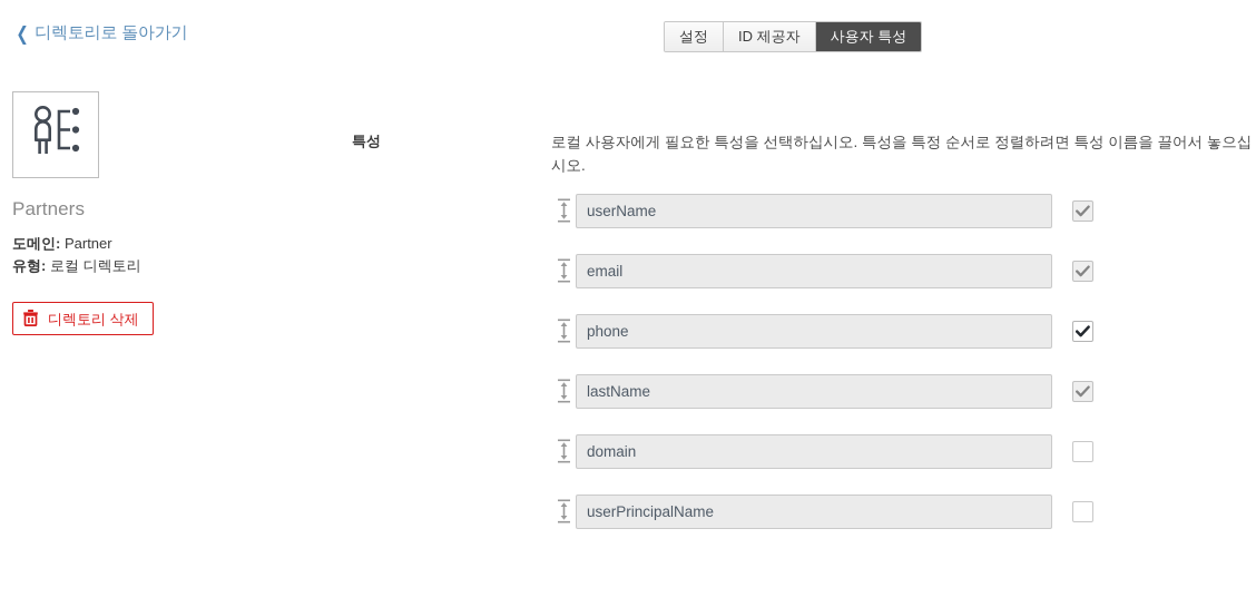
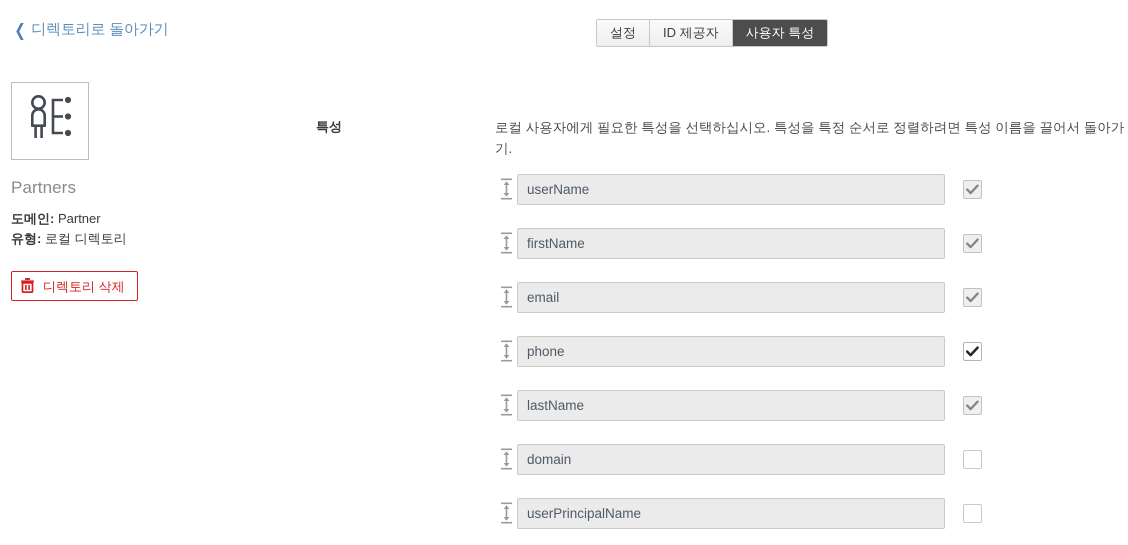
  ❮
  디렉토리로 돌아가기
  설정
  ID 제공자
  사용자 특성
  Partners
  도메인: Partner
  유형: 로컬 디렉토리
  디렉토리 삭제
  특성
- 로컬 사용자에게 필요한 특성을 선택하십시오. 특성을 특정 순서로 정렬하려면 특성 이름을 끌어서 놓으십시오.
+ 로컬 사용자에게 필요한 특성을 선택하십시오. 특성을 특정 순서로 정렬하려면 특성 이름을 끌어서 돌아가기.
  userName
+ firstName
  email
  phone
  lastName
  domain
  userPrincipalName
